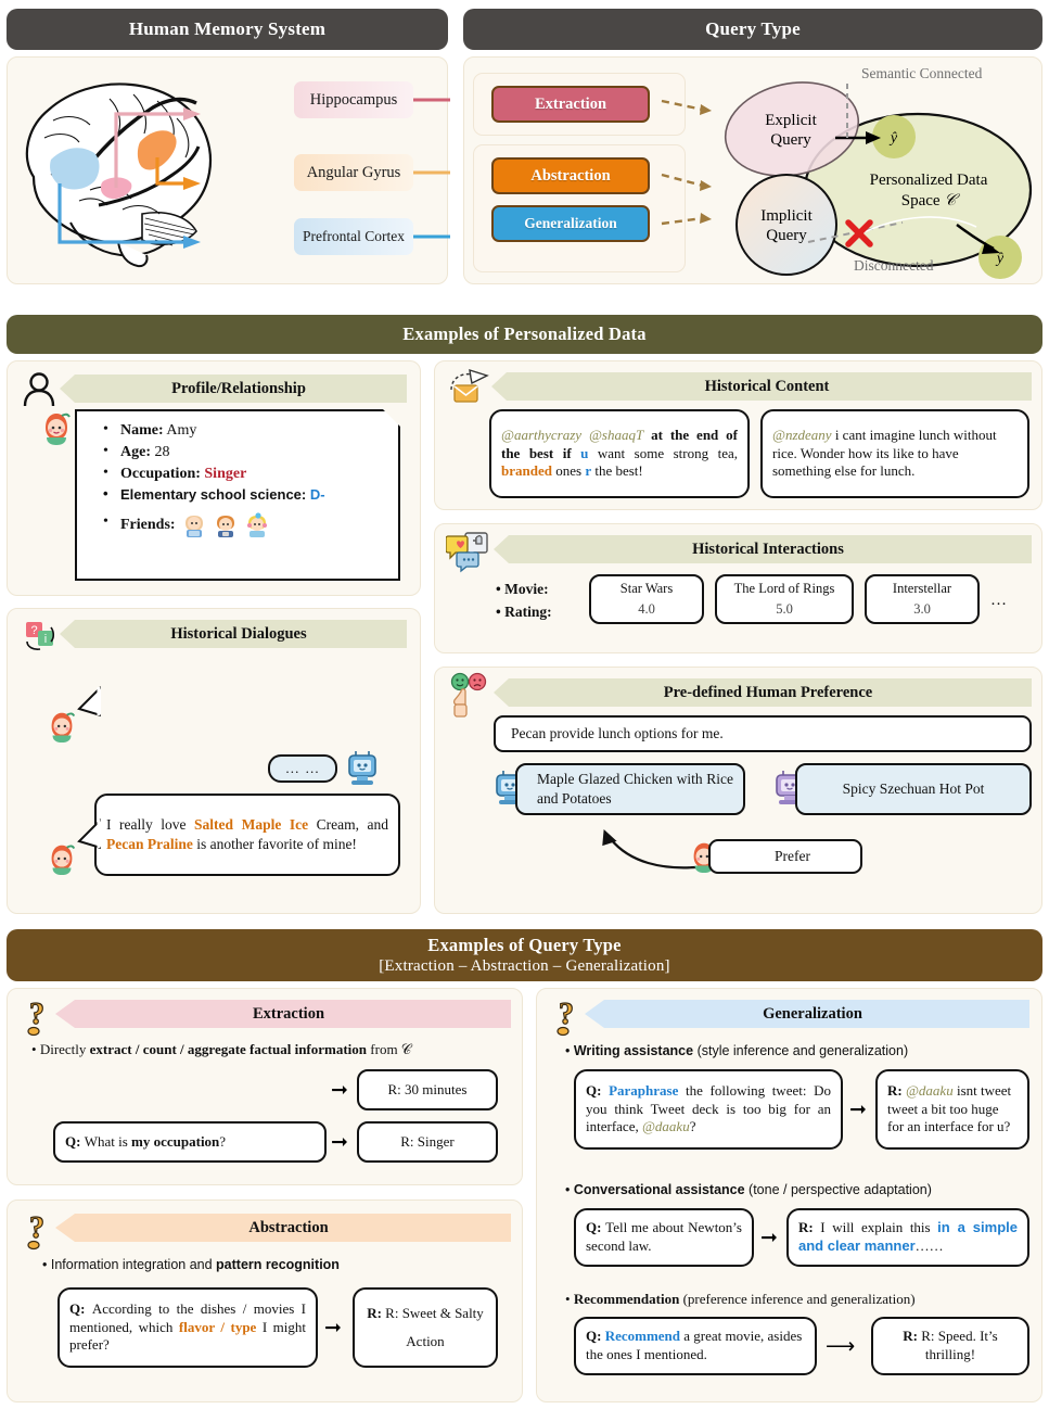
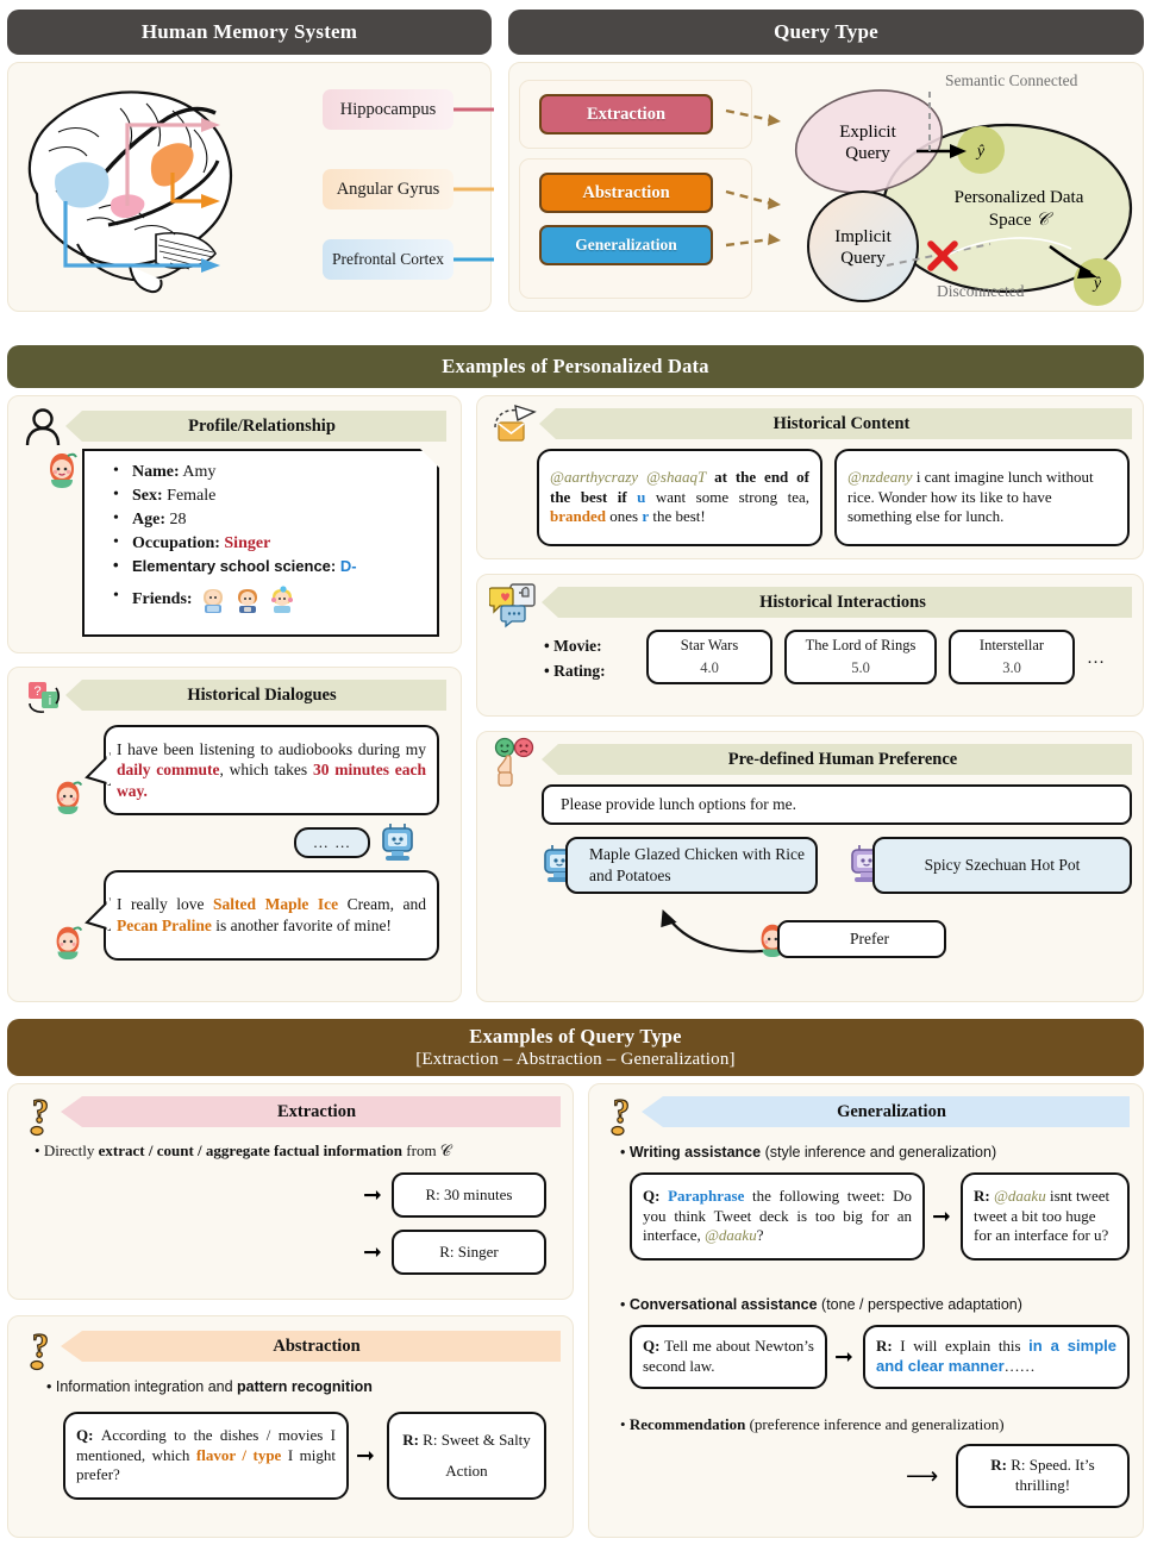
  Human Memory System
  Query Type
  Hippocampus
  Angular Gyrus
  Prefrontal Cortex
  Extraction
  Abstraction
  Generalization
  Explicit
  Query
  Implicit
  Query
  Personalized Data
  Space 𝒞
  ŷ
  ŷ
  Semantic Connected
  Disconnected
  Examples of Personalized Data
  Profile/Relationship
  Name: Amy
+ Sex: Female
  Age: 28
  Occupation: Singer
  Elementary school science: D-
  Friends:
  ?
  i
  Historical Dialogues
+ I have been listening to audiobooks during my daily commute, which takes 30 minutes each way.
  … …
  I really love Salted Maple Ice Cream, and Pecan Praline is another favorite of mine!
  Historical Content
  @aarthycrazy @shaaqT at the end of the best if u want some strong tea, branded ones r the best!
  @nzdeany i cant imagine lunch without rice. Wonder how its like to have something else for lunch.
  Historical Interactions
  • Movie:
  • Rating:
  Star Wars
  4.0
  The Lord of Rings
  5.0
  Interstellar
  3.0
  …
  Pre-defined Human Preference
- Pecan provide lunch options for me.
+ Please provide lunch options for me.
  Maple Glazed Chicken with Rice and Potatoes
  Spicy Szechuan Hot Pot
  Prefer
  Examples of Query Type
  [Extraction – Abstraction – Generalization]
  ?
  Extraction
  • Directly extract / count / aggregate factual information from 𝒞
  ➞
  R: 30 minutes
- Q: What is my occupation?
  ➞
  R: Singer
  ?
  Abstraction
  • Information integration and pattern recognition
  Q: According to the dishes / movies I mentioned, which flavor / type I might prefer?
  ➞
  R: R: Sweet & Salty
  Action
  ?
  Generalization
  • Writing assistance (style inference and generalization)
  Q: Paraphrase the following tweet: Do you think Tweet deck is too big for an interface, @daaku?
  ➞
  R: @daaku isnt tweet tweet a bit too huge for an interface for u?
  • Conversational assistance (tone / perspective adaptation)
  Q: Tell me about Newton’s second law.
  ➞
  R: I will explain this in a simple and clear manner……
  • Recommendation (preference inference and generalization)
- Q: Recommend a great movie, asides the ones I mentioned.
  ⟶
  R: R: Speed. It’s thrilling!
